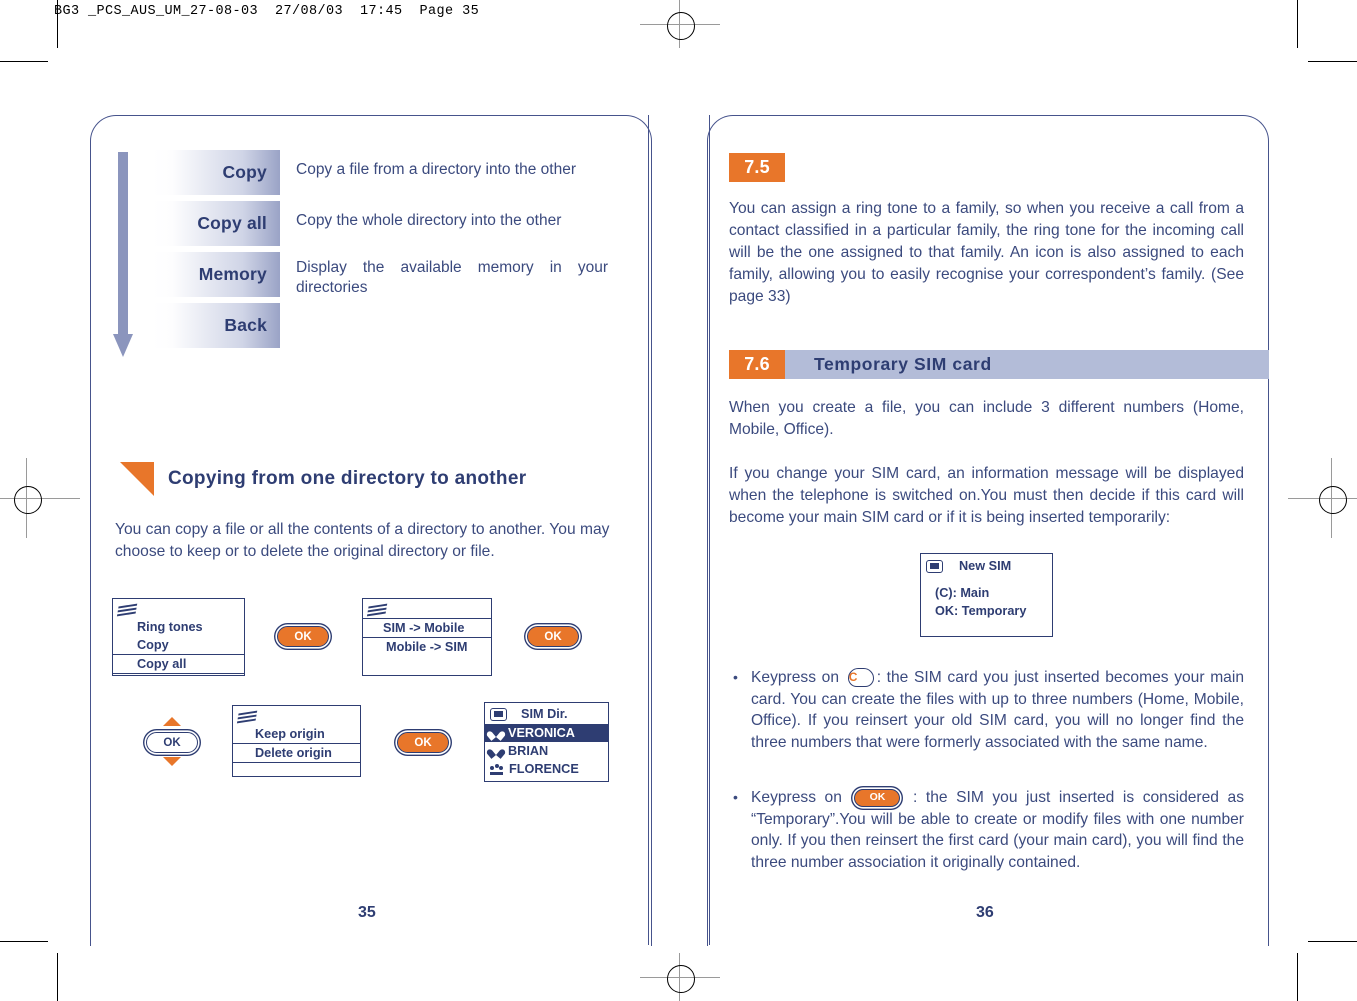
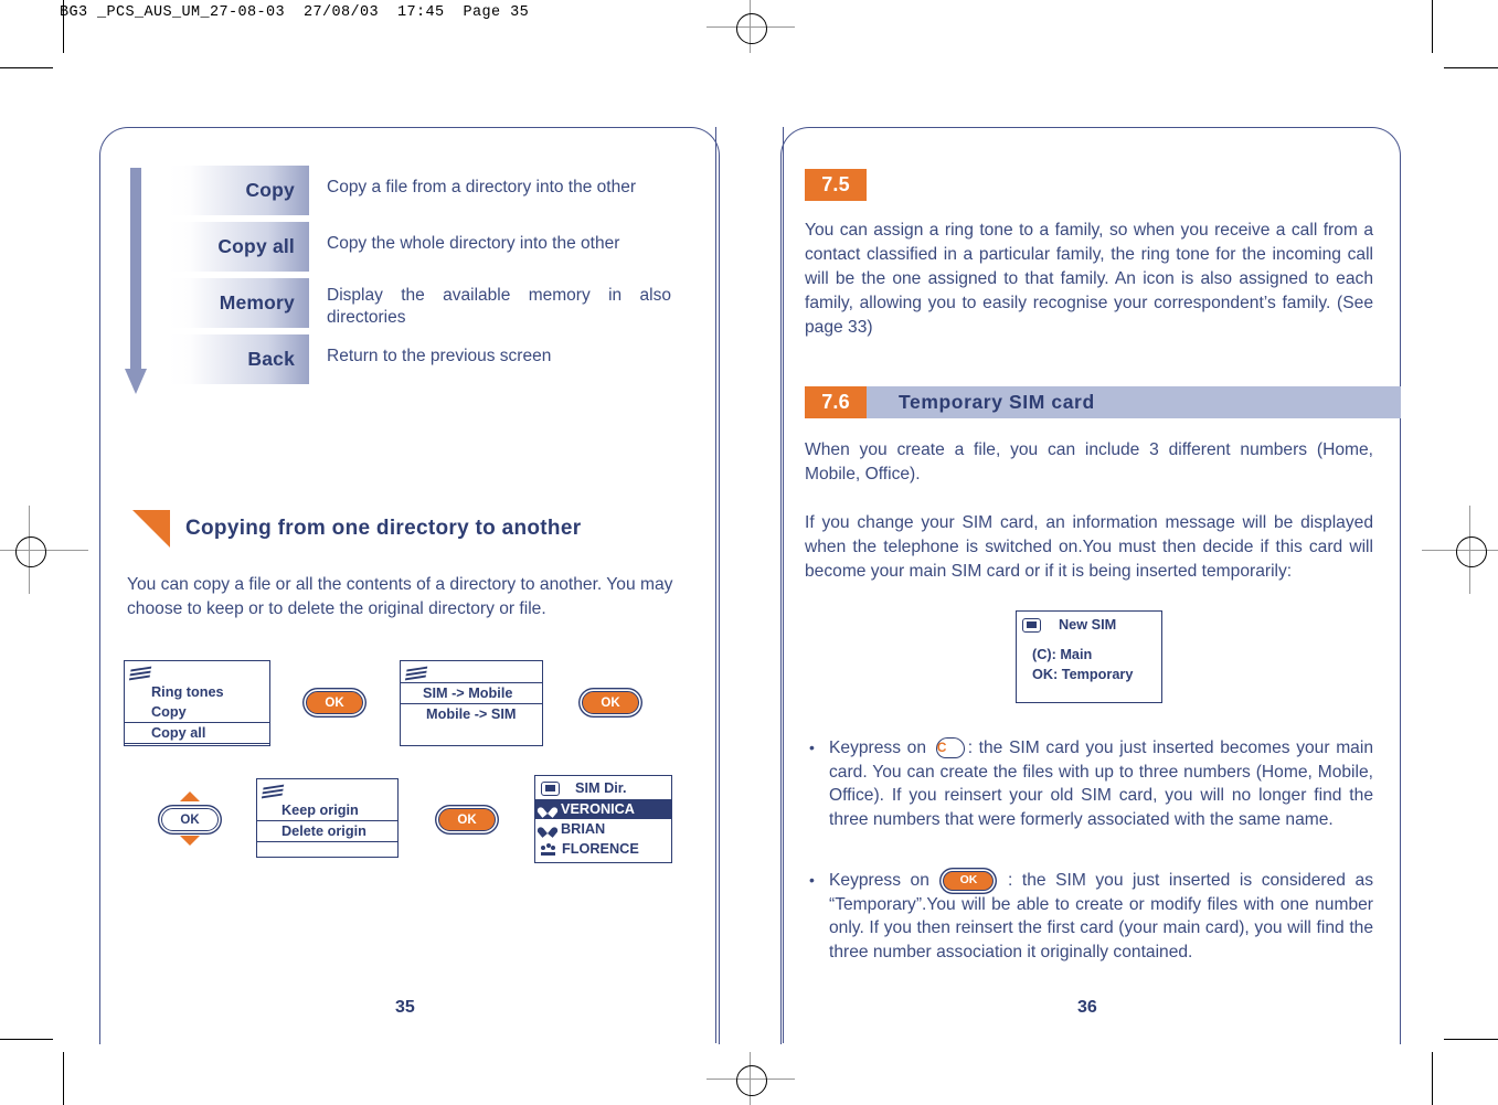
  BG3 _PCS_AUS_UM_27-08-03 27/08/03 17:45 Page 35
  Copy
  Copy a file from a directory into the other
  Copy all
  Copy the whole directory into the other
  Memory
- Display the available memory in your directories
+ Display the available memory in also directories
  Back
+ Return to the previous screen
  Copying from one directory to another
  You can copy a file or all the contents of a directory to another. You may choose to keep or to delete the original directory or file.
  Ring tones
  Copy
  Copy all
  OK
  SIM -> Mobile
  Mobile -> SIM
  OK
  OK
  Keep origin
  Delete origin
  OK
  SIM Dir.
  VERONICA
  BRIAN
  FLORENCE
  35
  7.5
  You can assign a ring tone to a family, so when you receive a call from a contact classified in a particular family, the ring tone for the incoming call will be the one assigned to that family. An icon is also assigned to each family, allowing you to easily recognise your correspondent’s family. (See page 33)
  7.6
  Temporary SIM card
  When you create a file, you can include 3 different numbers (Home, Mobile, Office).
  If you change your SIM card, an information message will be displayed when the telephone is switched on.You must then decide if this card will become your main SIM card or if it is being inserted temporarily:
  New SIM
  (C): Main
  OK: Temporary
  Keypress on C : the SIM card you just inserted becomes your main card. You can create the files with up to three numbers (Home, Mobile, Office). If you reinsert your old SIM card, you will no longer find the three numbers that were formerly associated with the same name.
  Keypress on OK : the SIM you just inserted is considered as “Temporary”.You will be able to create or modify files with one number only. If you then reinsert the first card (your main card), you will find the three number association it originally contained.
  36
